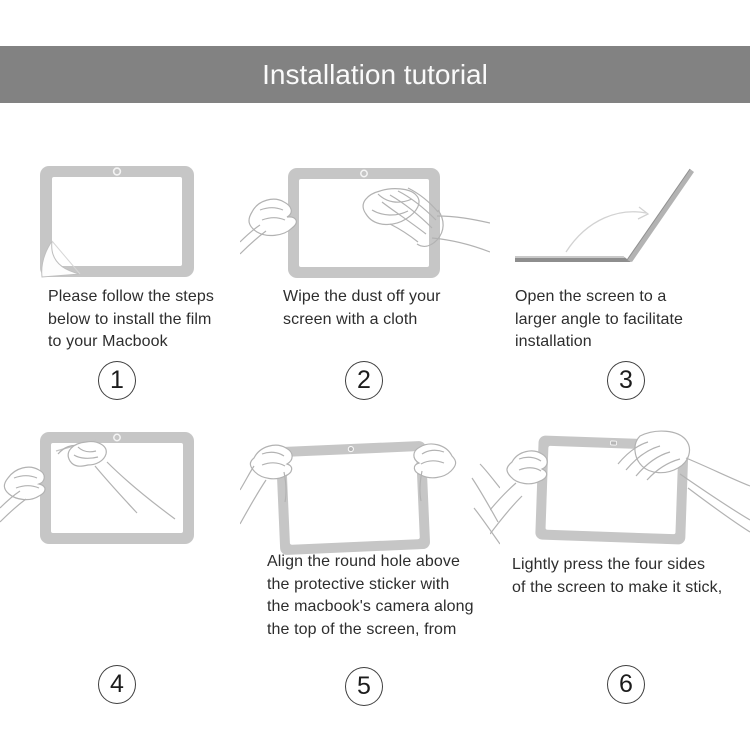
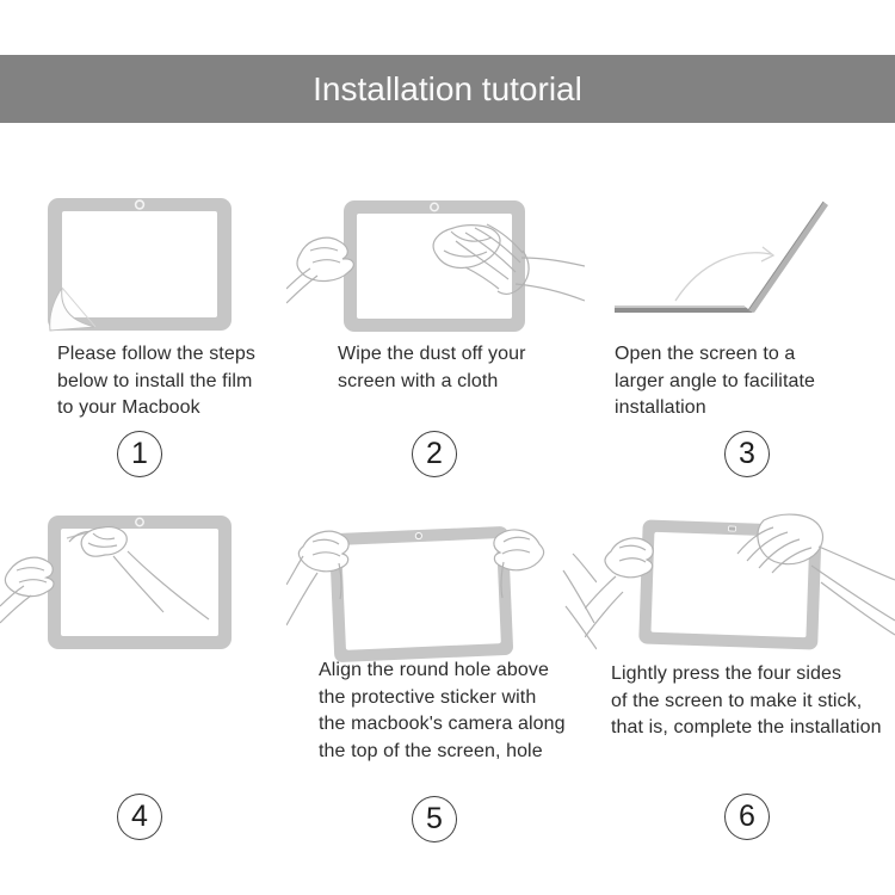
  Installation tutorial
  Please follow the steps
  below to install the film
  to your Macbook
  1
  Wipe the dust off your
  screen with a cloth
  2
  Open the screen to a
  larger angle to facilitate
  installation
  3
  4
  Align the round hole above
  the protective sticker with
  the macbook's camera along
- the top of the screen, from
+ the top of the screen, hole
  5
  Lightly press the four sides
  of the screen to make it stick,
+ that is, complete the installation
  6
